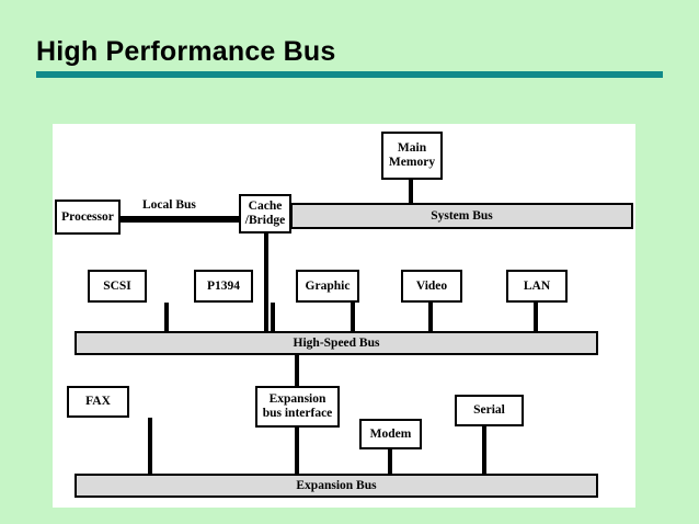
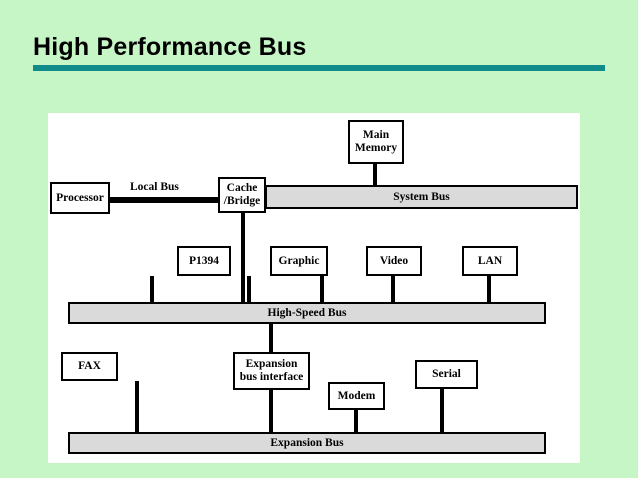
  High Performance Bus
  System Bus
  High-Speed Bus
  Expansion Bus
  Local Bus
  Processor
  Cache
  /Bridge
  Main
  Memory
- SCSI
  P1394
  Graphic
  Video
  LAN
  FAX
  Expansion
  bus interface
  Modem
  Serial
